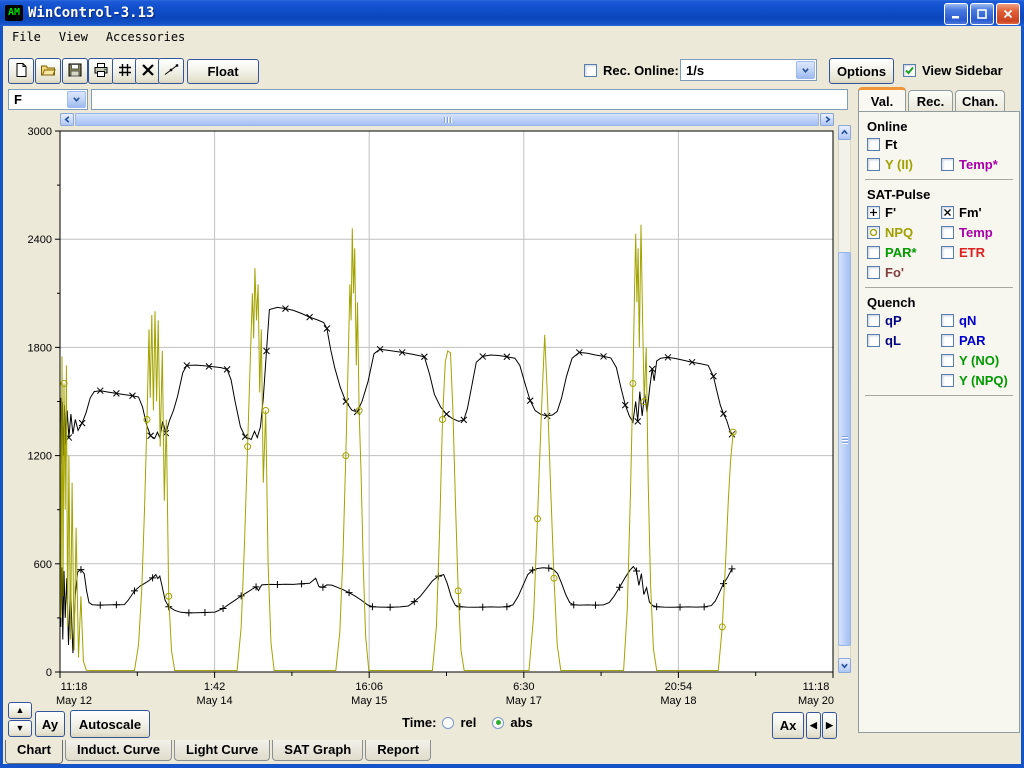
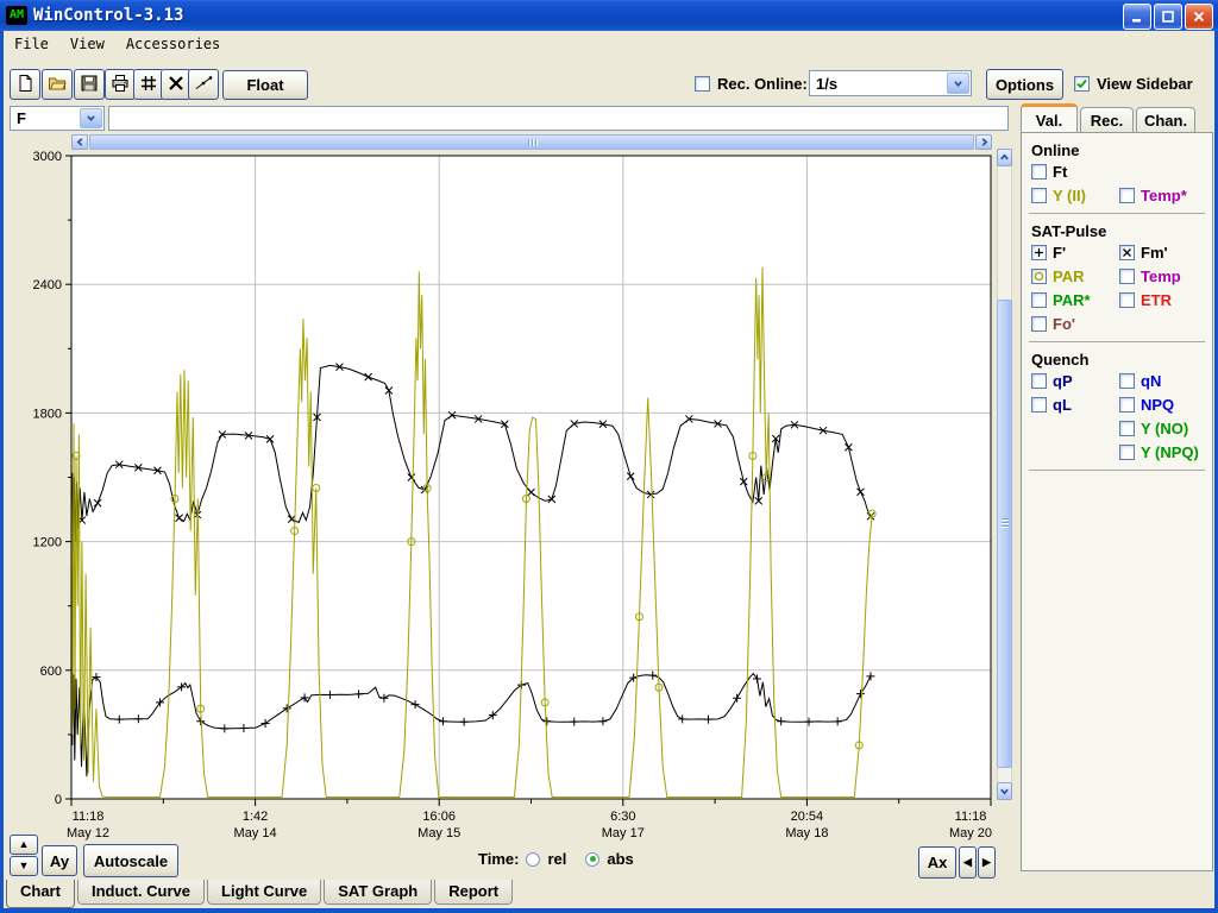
  AM
  WinControl-3.13
  File
  View
  Accessories
  Float
  Rec. Online:
  1/s
  Options
  View Sidebar
  F
  0
  600
  1200
  1800
  2400
  3000
  11:18
  May 12
  1:42
  May 14
  16:06
  May 15
  6:30
  May 17
  20:54
  May 18
  11:18
  May 20
  ▲
  ▼
  Ay
  Autoscale
  Time:
  rel
  abs
  Ax
  ◀
  ▶
  Chart
  Induct. Curve
  Light Curve
  SAT Graph
  Report
  Val.
  Rec.
  Chan.
  Online
  Ft
  Y (II)
  Temp*
  SAT-Pulse
  F'
  Fm'
- NPQ
+ PAR
  Temp
  PAR*
  ETR
  Fo'
  Quench
  qP
  qN
  qL
- PAR
+ NPQ
  Y (NO)
  Y (NPQ)
